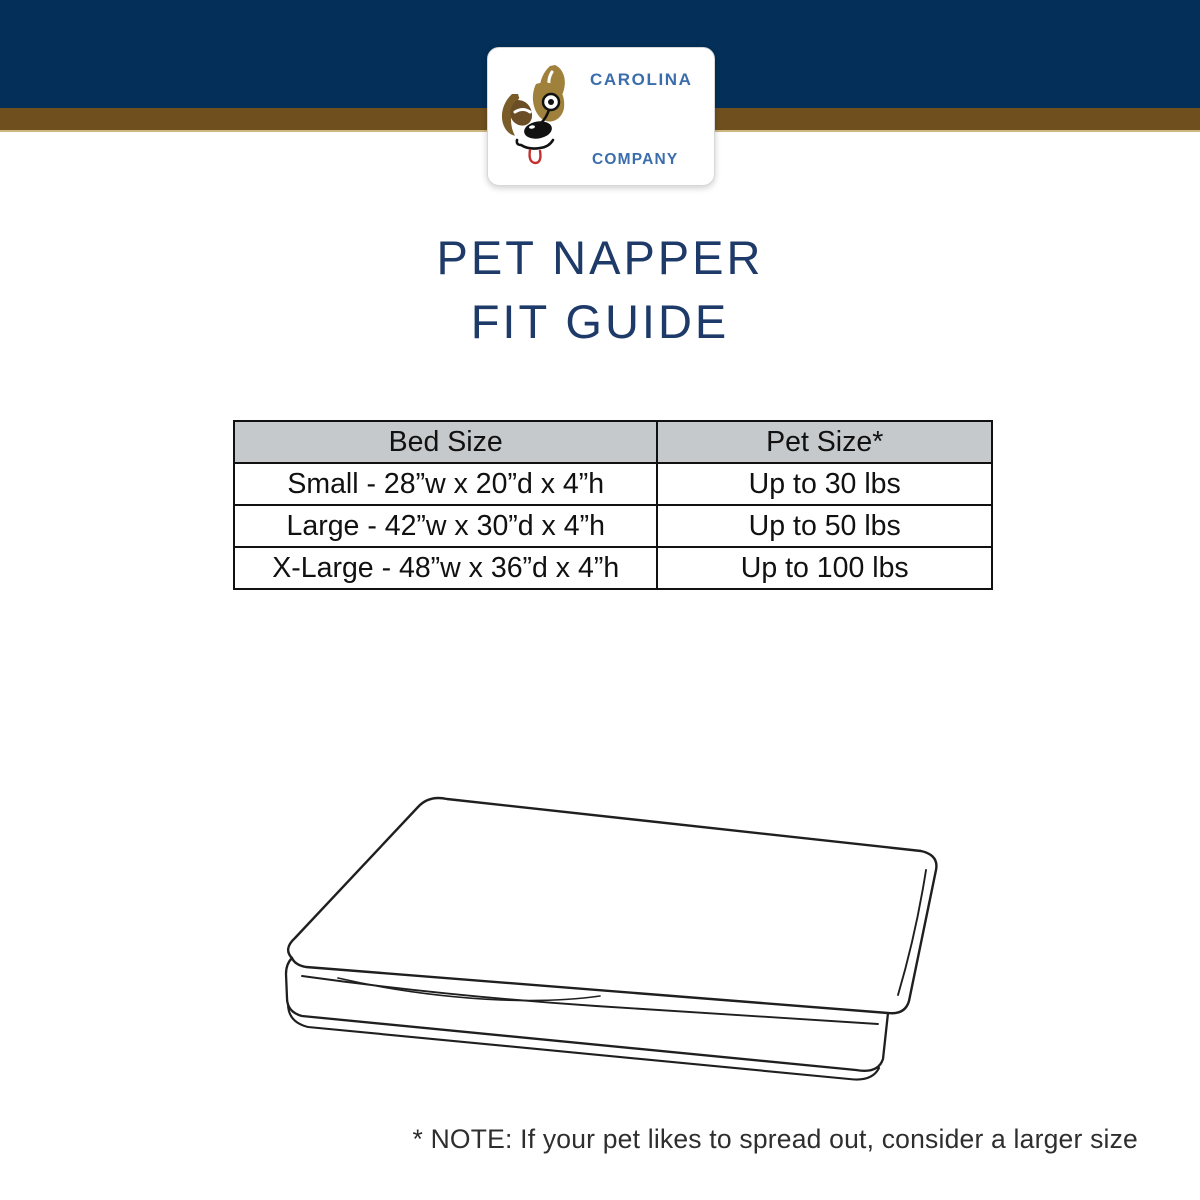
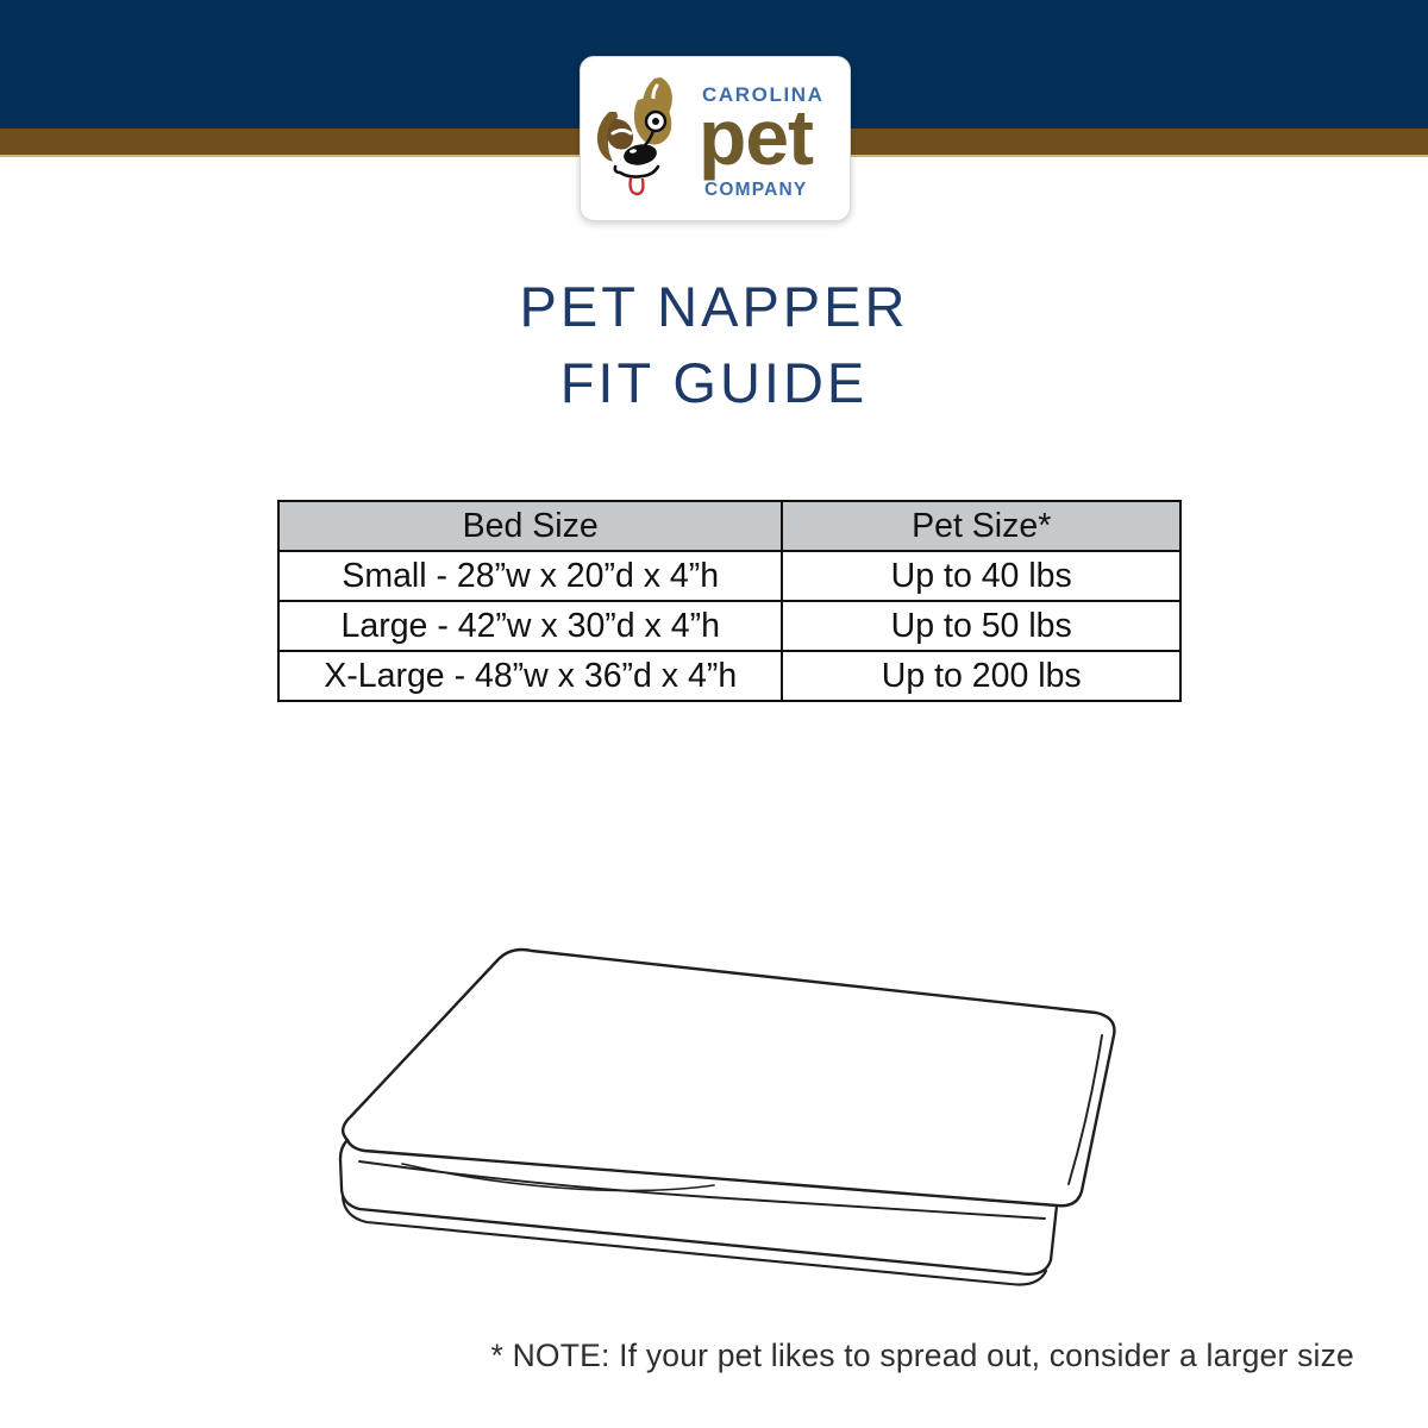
  CAROLINA
+ pet
  COMPANY
  PET NAPPER
  FIT GUIDE
  Bed Size	Pet Size*
- Small - 28”w x 20”d x 4”h	Up to 30 lbs
+ Small - 28”w x 20”d x 4”h	Up to 40 lbs
  Large - 42”w x 30”d x 4”h	Up to 50 lbs
- X-Large - 48”w x 36”d x 4”h	Up to 100 lbs
+ X-Large - 48”w x 36”d x 4”h	Up to 200 lbs
  * NOTE: If your pet likes to spread out, consider a larger size
